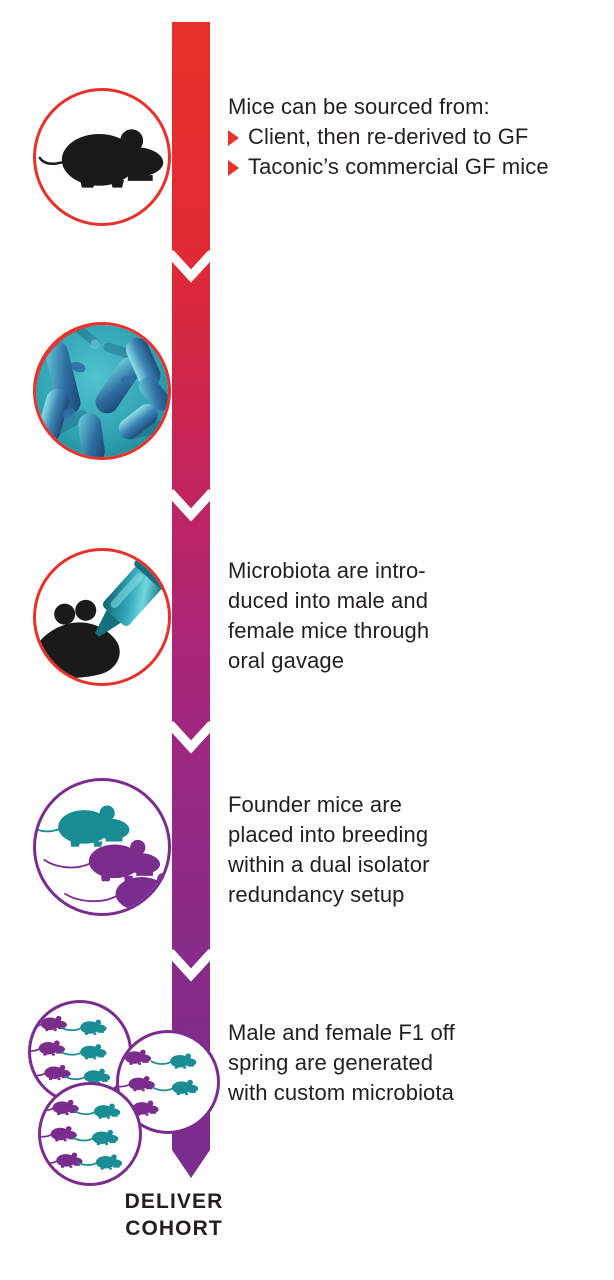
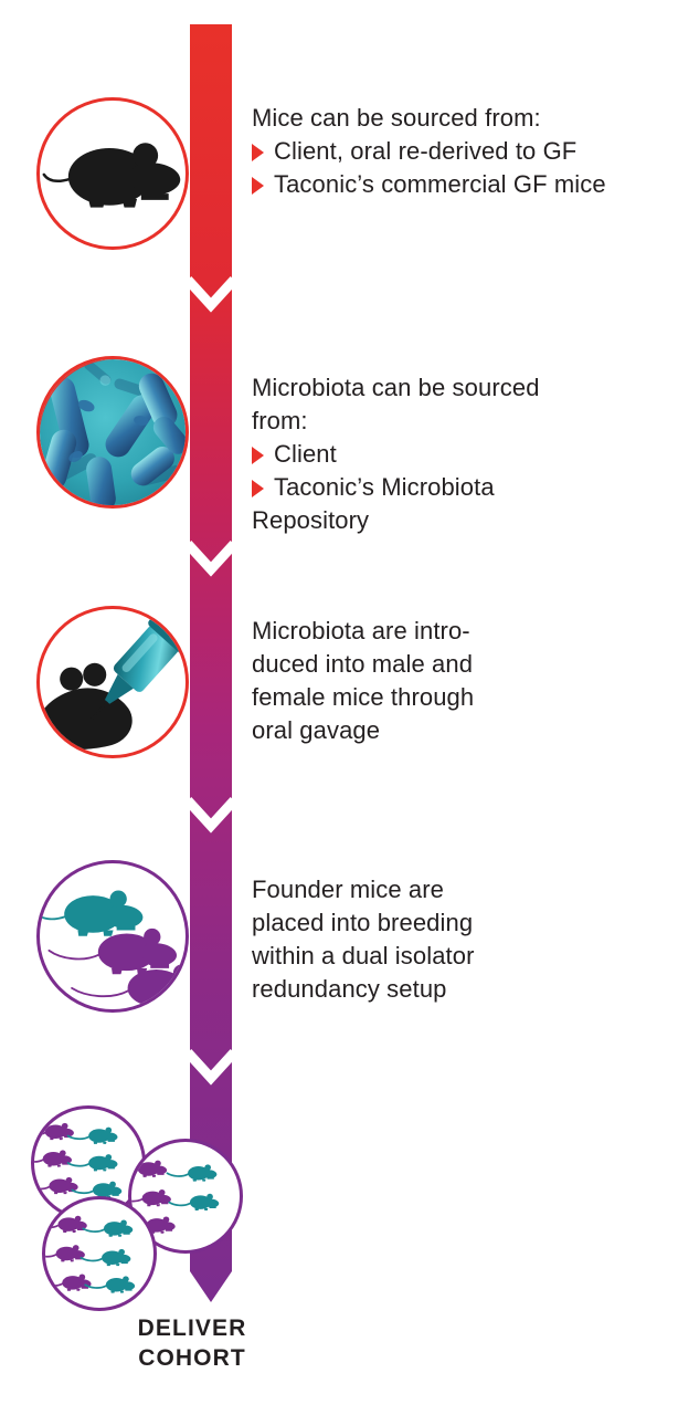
  Mice can be sourced from:
- Client, then re-derived to GF
+ Client, oral re-derived to GF
  Taconic’s commercial GF mice
+ Microbiota can be sourced
+ from:
+ Client
+ Taconic’s Microbiota
+ Repository
  Microbiota are intro-
  duced into male and
  female mice through
  oral gavage
  Founder mice are
  placed into breeding
  within a dual isolator
  redundancy setup
- Male and female F1 off
- spring are generated
- with custom microbiota
  DELIVER
  COHORT
